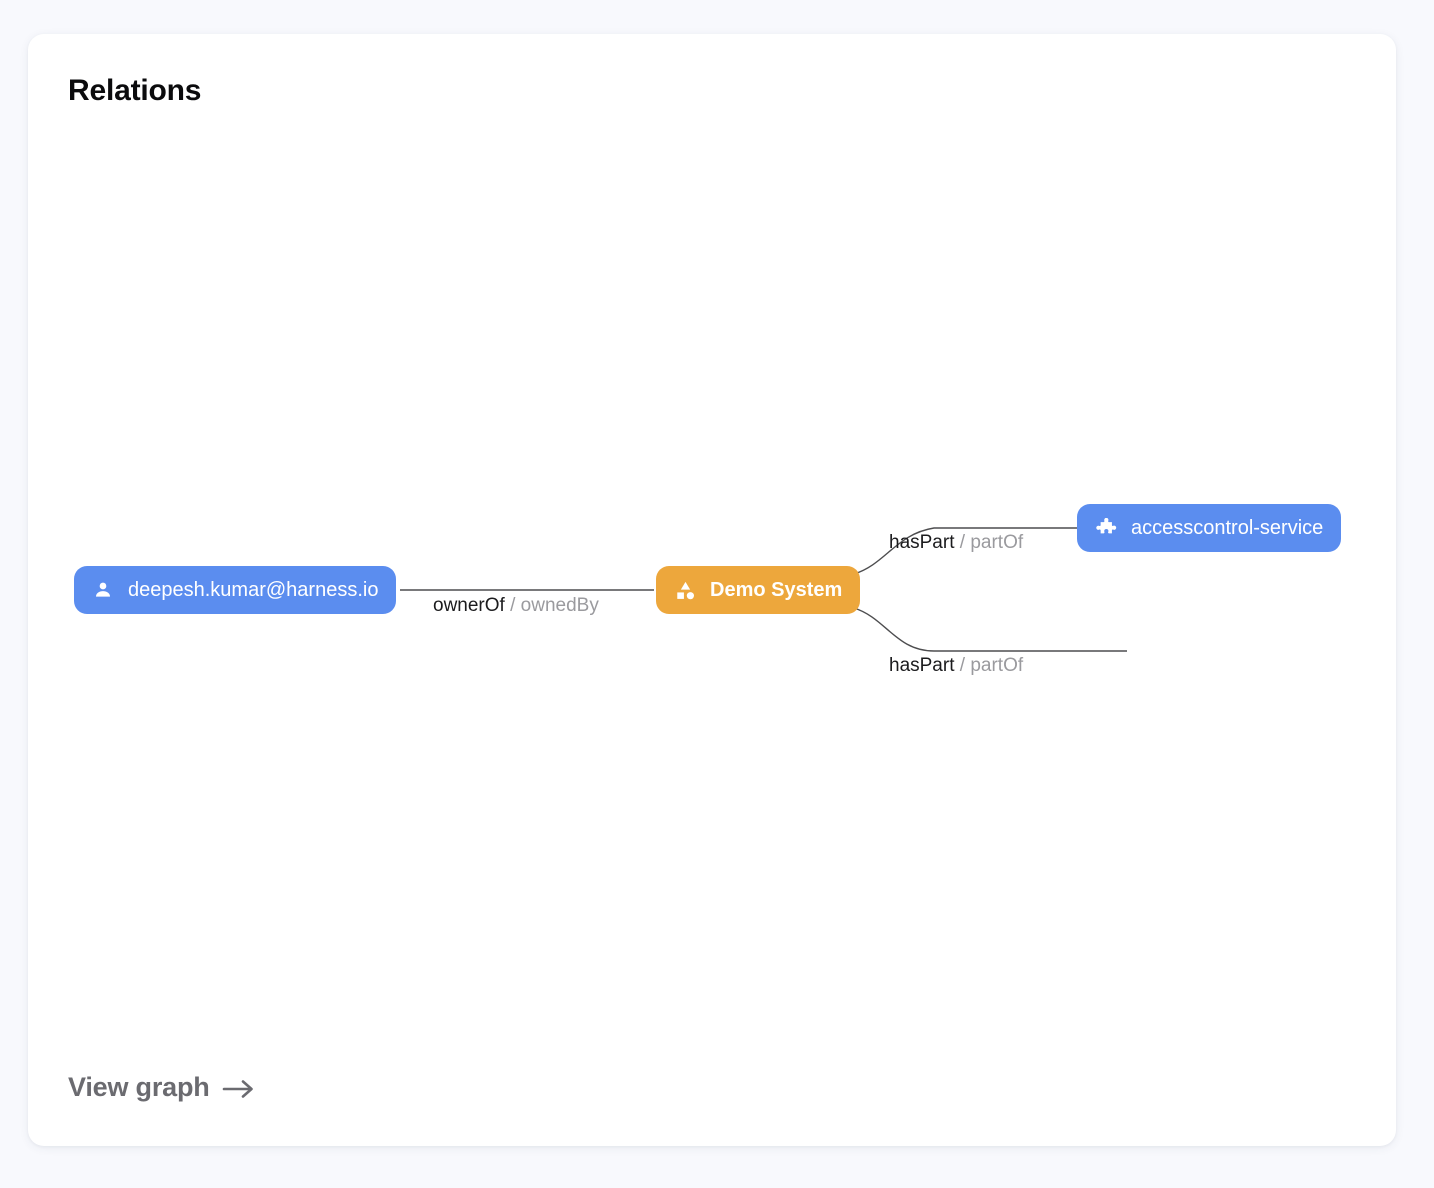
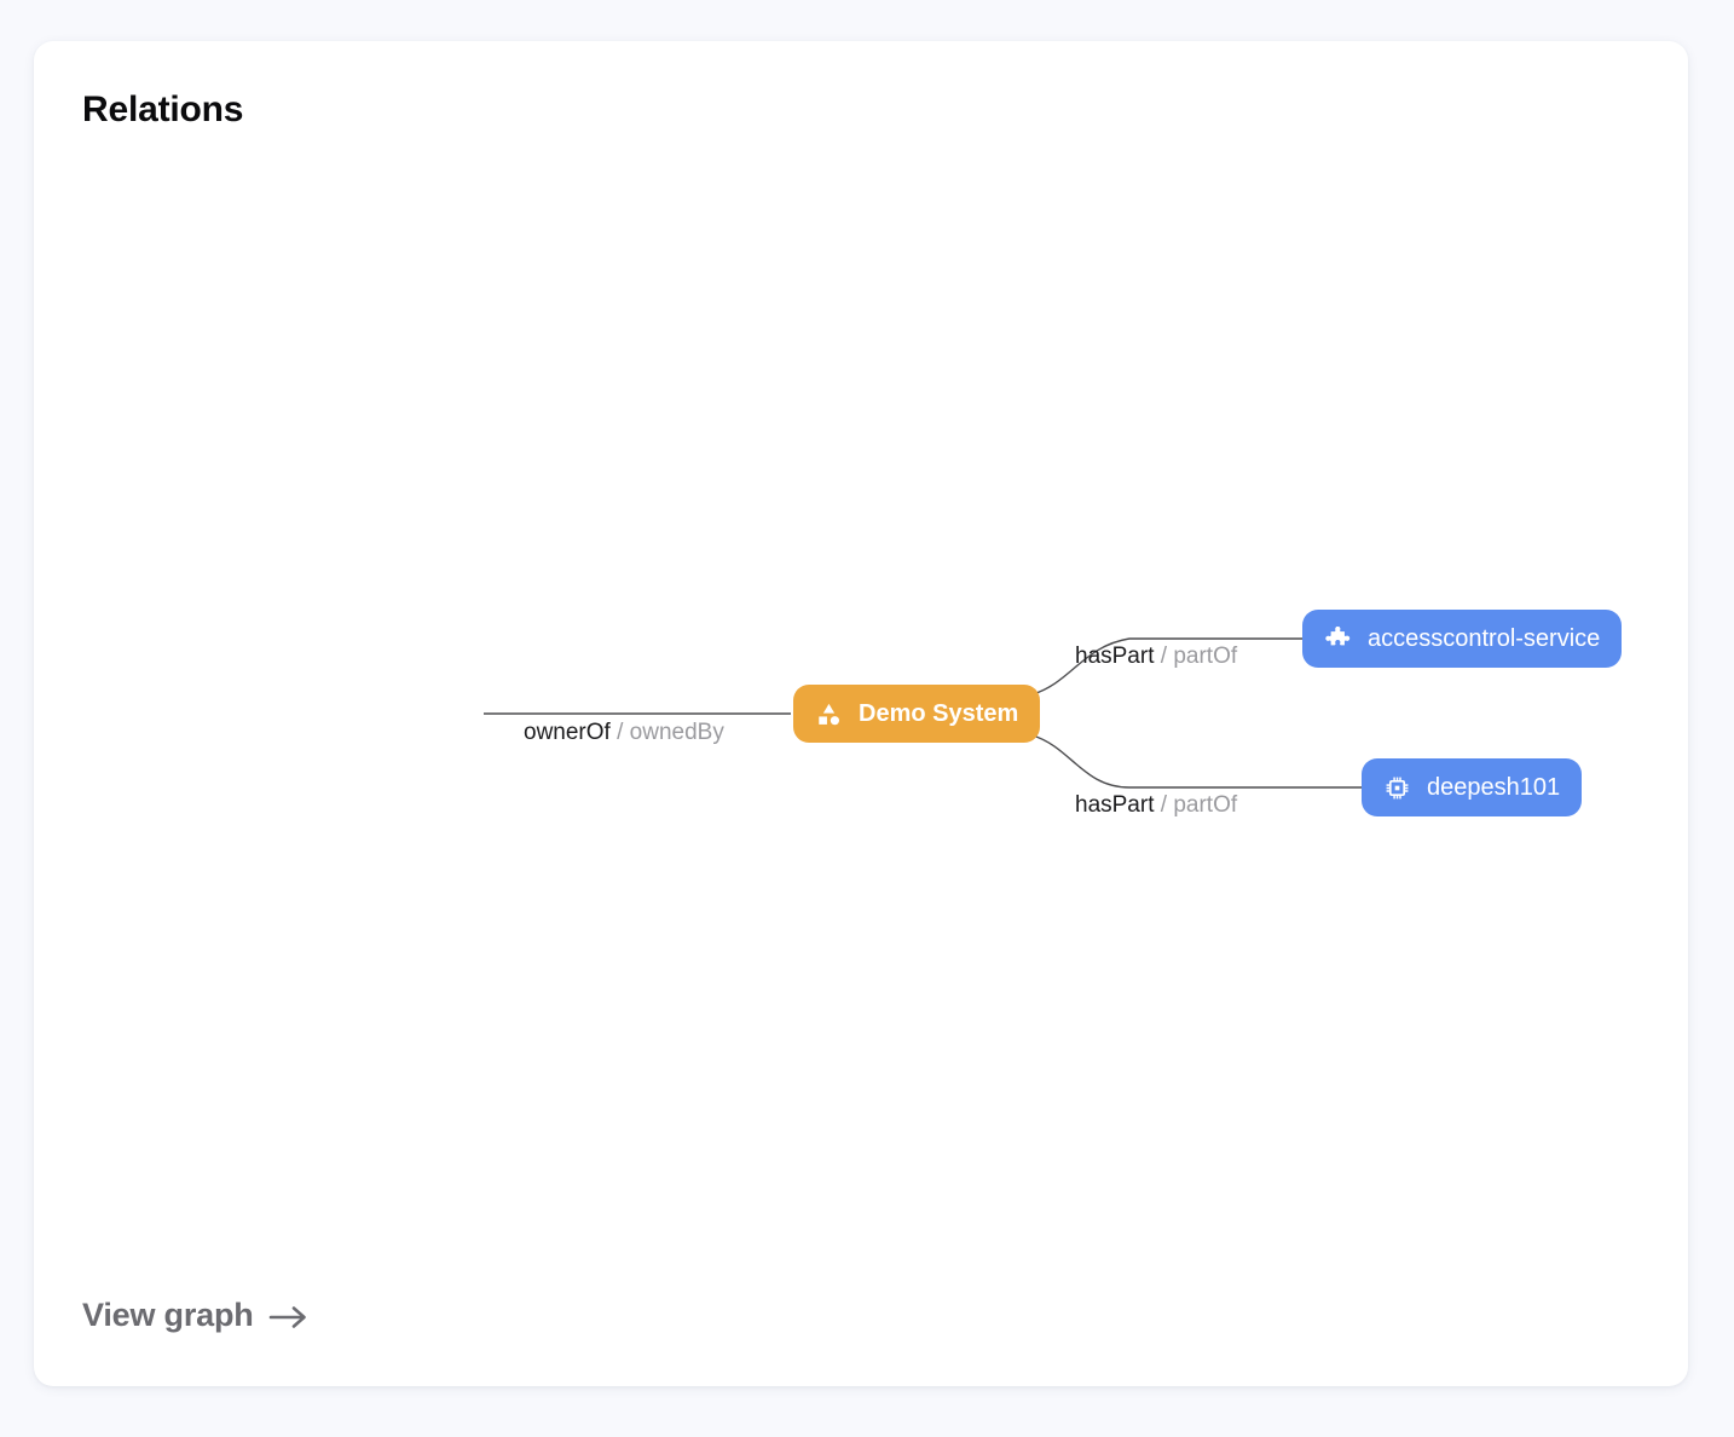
  Relations
- deepesh.kumar@harness.io
  Demo System
  accesscontrol-service
+ deepesh101
  ownerOf / ownedBy
  hasPart / partOf
  hasPart / partOf
  View graph
